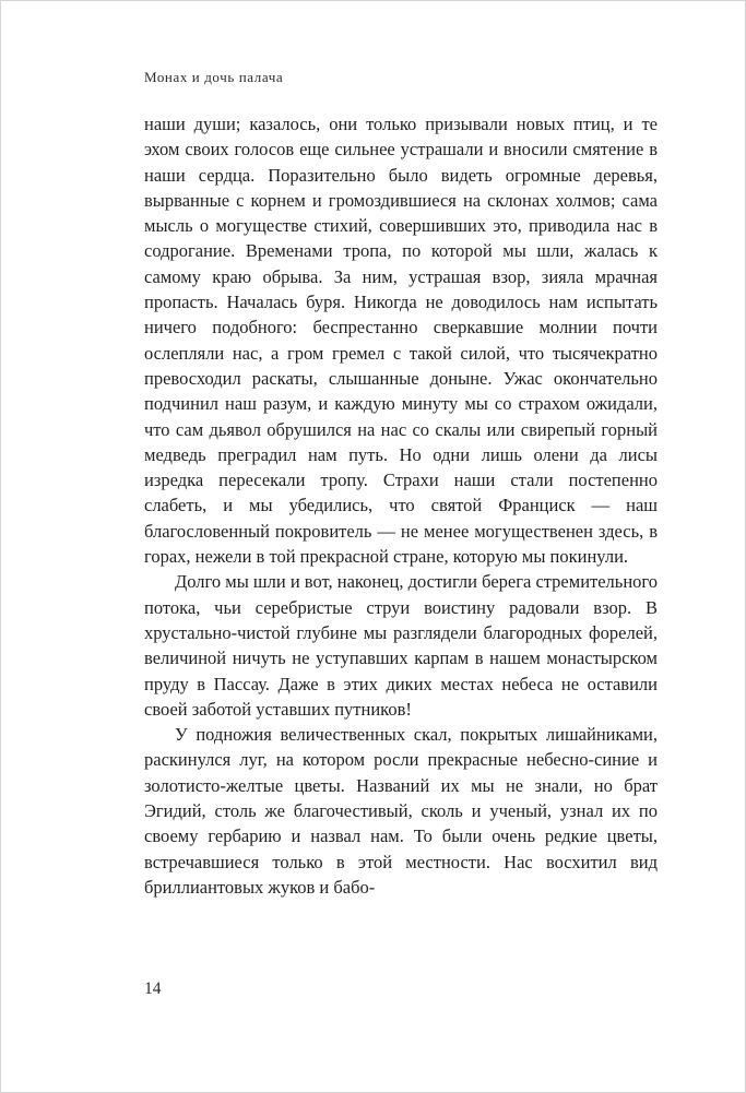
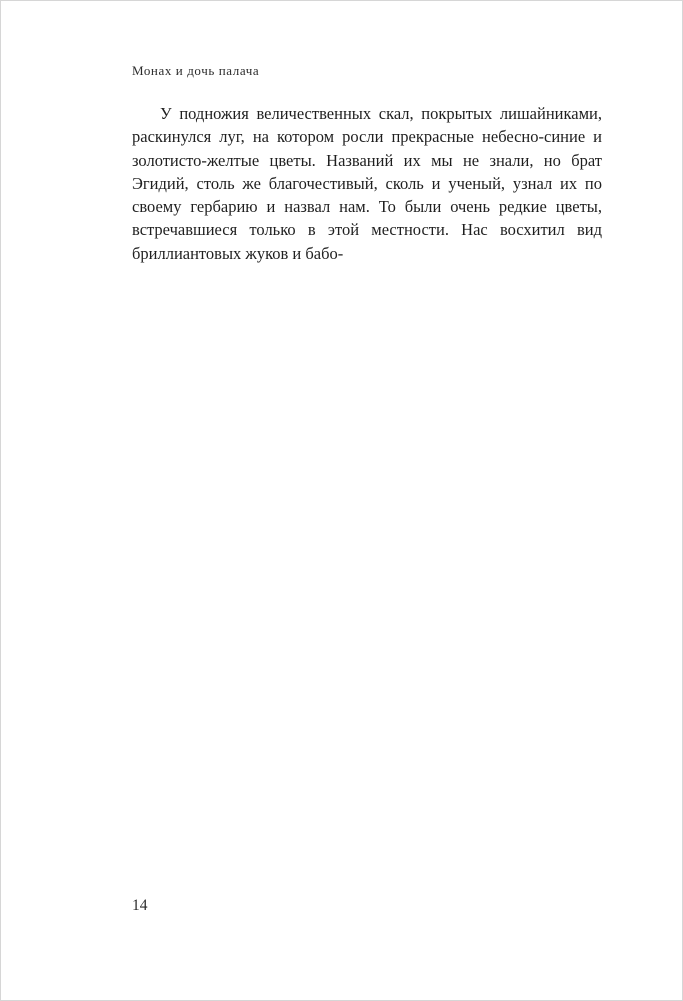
  Монах и дочь палача
- наши души; казалось, они только призывали новых птиц, и те эхом своих голосов еще сильнее устрашали и вносили смятение в наши сердца. Поразительно было видеть огромные деревья, вырванные с корнем и громоздившиеся на склонах холмов; сама мысль о могуществе стихий, совершивших это, приводила нас в содрогание. Временами тропа, по которой мы шли, жалась к самому краю обрыва. За ним, устрашая взор, зияла мрачная пропасть. Началась буря. Никогда не доводилось нам испытать ничего подобного: беспрестанно сверкавшие молнии почти ослепляли нас, а гром гремел с такой силой, что тысячекратно превосходил раскаты, слышанные доныне. Ужас окончательно подчинил наш разум, и каждую минуту мы со страхом ожидали, что сам дьявол обрушился на нас со скалы или свирепый горный медведь преградил нам путь. Но одни лишь олени да лисы изредка пересекали тропу. Страхи наши стали постепенно слабеть, и мы убедились, что святой Франциск — наш благословенный покровитель — не менее могущественен здесь, в горах, нежели в той прекрасной стране, которую мы покинули.
- Долго мы шли и вот, наконец, достигли берега стремительного потока, чьи серебристые струи воистину радовали взор. В хрустально-чистой глубине мы разглядели благородных форелей, величиной ничуть не уступавших карпам в нашем монастырском пруду в Пассау. Даже в этих диких местах небеса не оставили своей заботой уставших путников!
  У подножия величественных скал, покрытых лишайниками, раскинулся луг, на котором росли прекрасные небесно-синие и золотисто-желтые цветы. Названий их мы не знали, но брат Эгидий, столь же благочестивый, сколь и ученый, узнал их по своему гербарию и назвал нам. То были очень редкие цветы, встречавшиеся только в этой местности. Нас восхитил вид бриллиантовых жуков и бабо-
  14
